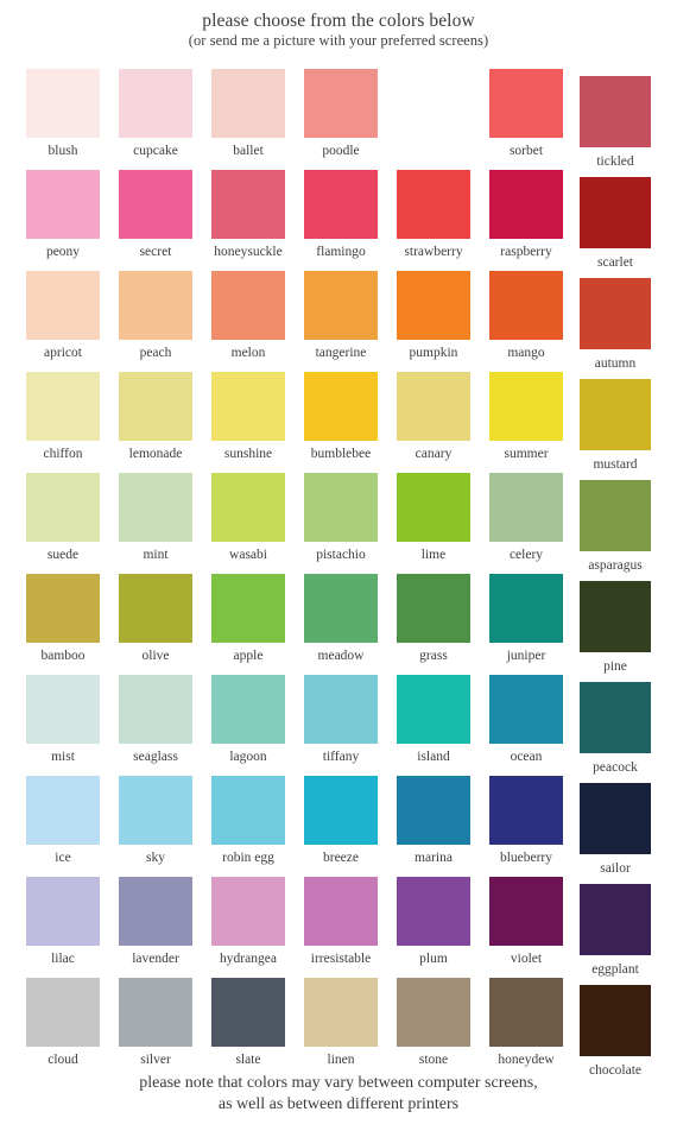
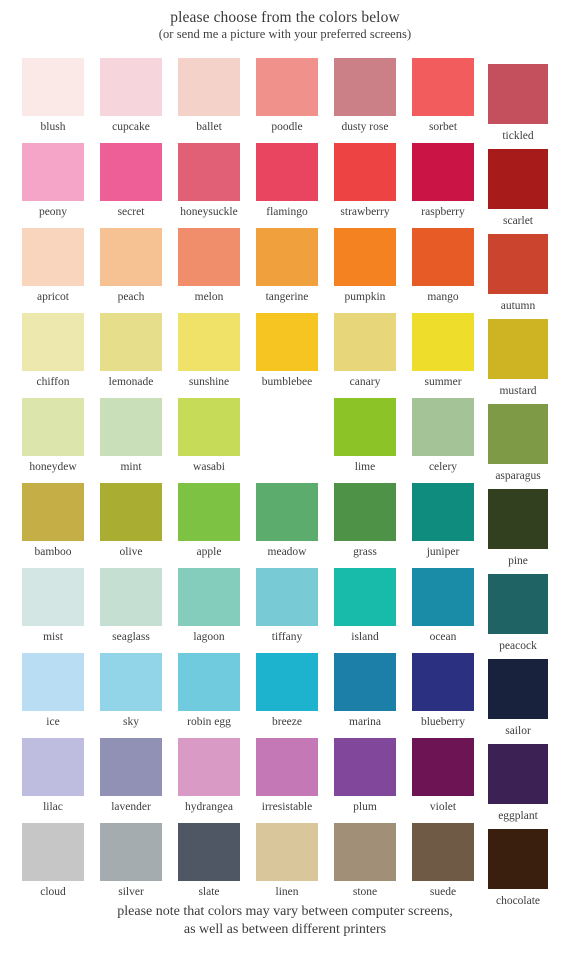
  please choose from the colors below
  (or send me a picture with your preferred screens)
  blush
  cupcake
  ballet
  poodle
+ dusty rose
  sorbet
  tickled
  peony
  secret
  honeysuckle
  flamingo
  strawberry
  raspberry
  scarlet
  apricot
  peach
  melon
  tangerine
  pumpkin
  mango
  autumn
  chiffon
  lemonade
  sunshine
  bumblebee
  canary
  summer
  mustard
- suede
+ honeydew
  mint
  wasabi
- pistachio
  lime
  celery
  asparagus
  bamboo
  olive
  apple
  meadow
  grass
  juniper
  pine
  mist
  seaglass
  lagoon
  tiffany
  island
  ocean
  peacock
  ice
  sky
  robin egg
  breeze
  marina
  blueberry
  sailor
  lilac
  lavender
  hydrangea
  irresistable
  plum
  violet
  eggplant
  cloud
  silver
  slate
  linen
  stone
- honeydew
+ suede
  chocolate
  please note that colors may vary between computer screens,
  as well as between different printers
